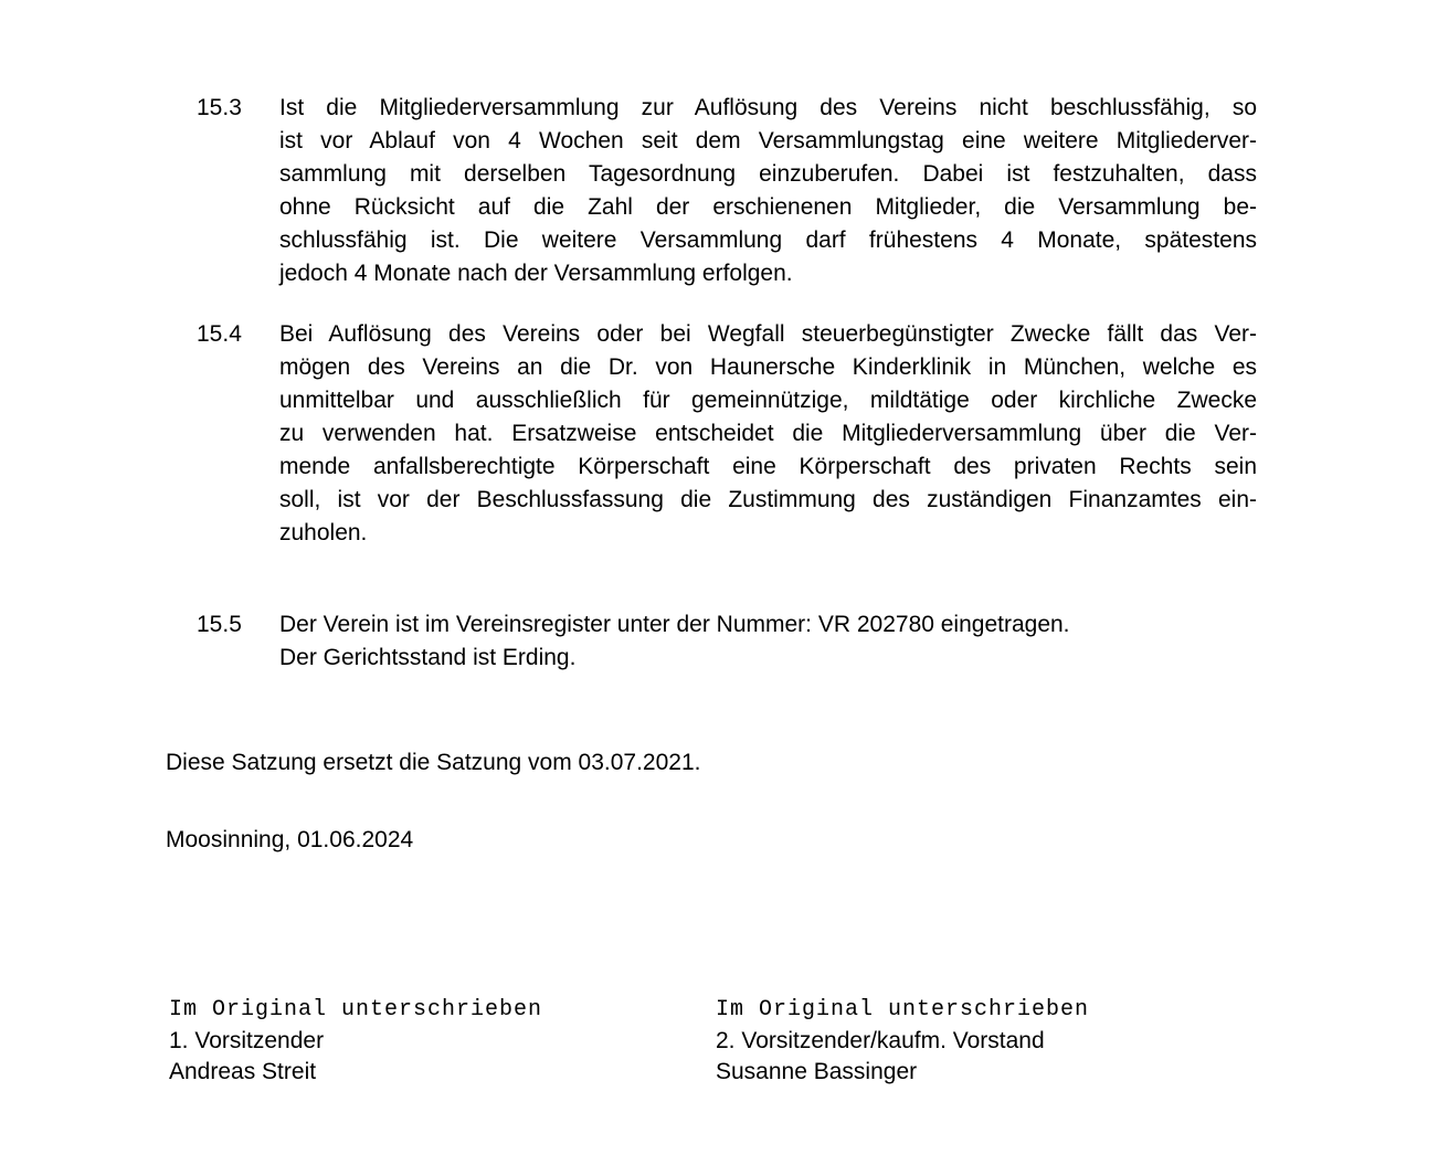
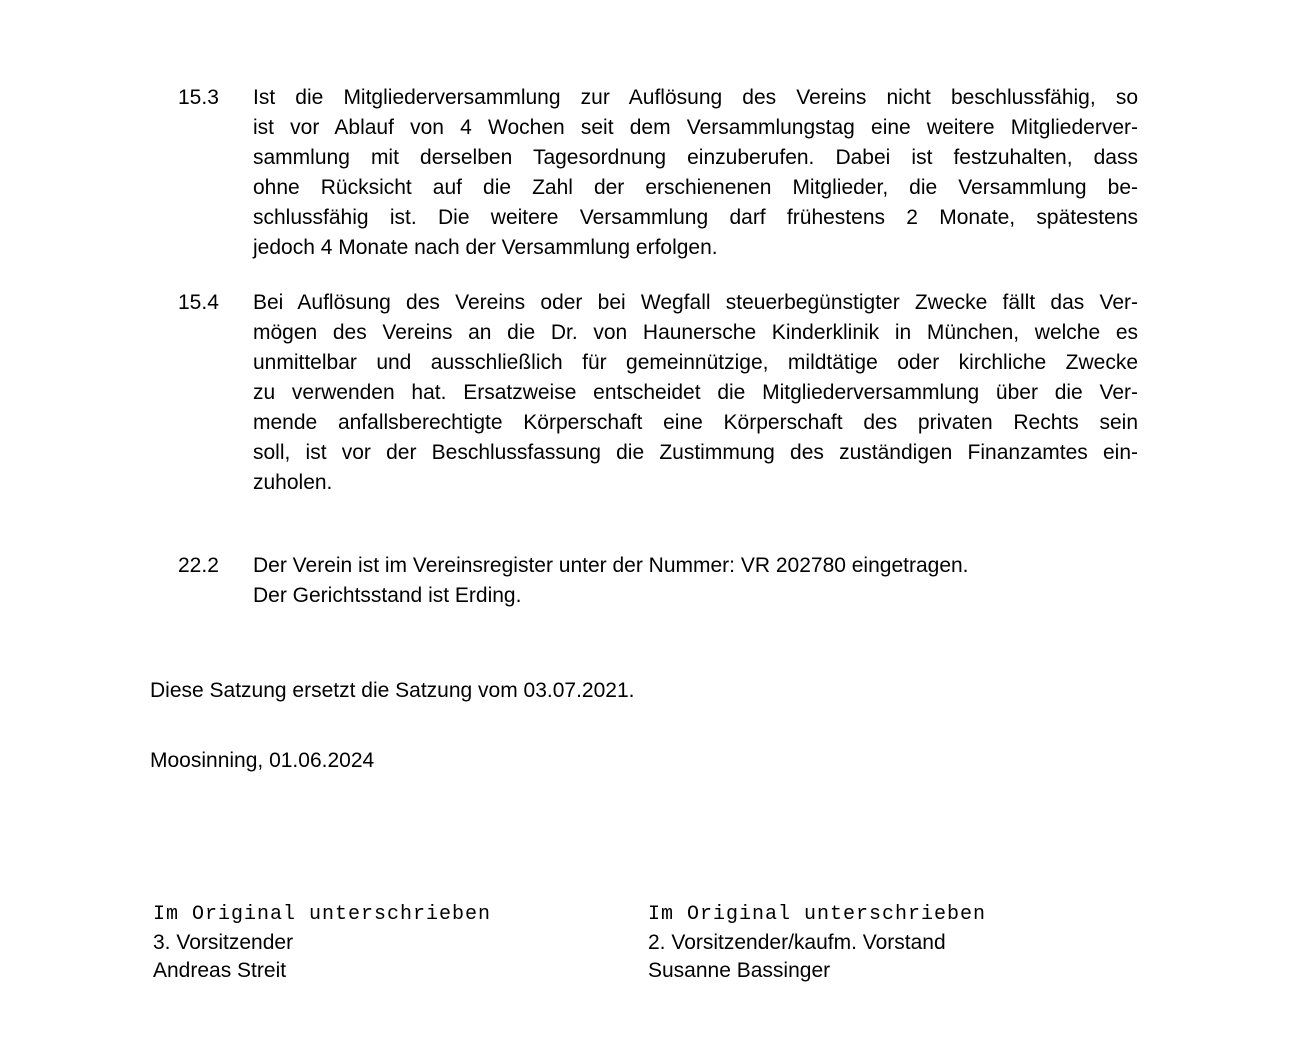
  15.3
  Ist die Mitgliederversammlung zur Auflösung des Vereins nicht beschlussfähig, so
  ist vor Ablauf von 4 Wochen seit dem Versammlungstag eine weitere Mitgliederver-
  sammlung mit derselben Tagesordnung einzuberufen. Dabei ist festzuhalten, dass
  ohne Rücksicht auf die Zahl der erschienenen Mitglieder, die Versammlung be-
- schlussfähig ist. Die weitere Versammlung darf frühestens 4 Monate, spätestens
+ schlussfähig ist. Die weitere Versammlung darf frühestens 2 Monate, spätestens
  jedoch 4 Monate nach der Versammlung erfolgen.
  15.4
  Bei Auflösung des Vereins oder bei Wegfall steuerbegünstigter Zwecke fällt das Ver-
  mögen des Vereins an die Dr. von Haunersche Kinderklinik in München, welche es
  unmittelbar und ausschließlich für gemeinnützige, mildtätige oder kirchliche Zwecke
  zu verwenden hat. Ersatzweise entscheidet die Mitgliederversammlung über die Ver-
  mende anfallsberechtigte Körperschaft eine Körperschaft des privaten Rechts sein
  soll, ist vor der Beschlussfassung die Zustimmung des zuständigen Finanzamtes ein-
  zuholen.
- 15.5
+ 22.2
  Der Verein ist im Vereinsregister unter der Nummer: VR 202780 eingetragen.
  Der Gerichtsstand ist Erding.
  Diese Satzung ersetzt die Satzung vom 03.07.2021.
  Moosinning, 01.06.2024
  Im Original unterschrieben
- 1. Vorsitzender
+ 3. Vorsitzender
  Andreas Streit
  Im Original unterschrieben
  2. Vorsitzender/kaufm. Vorstand
  Susanne Bassinger
